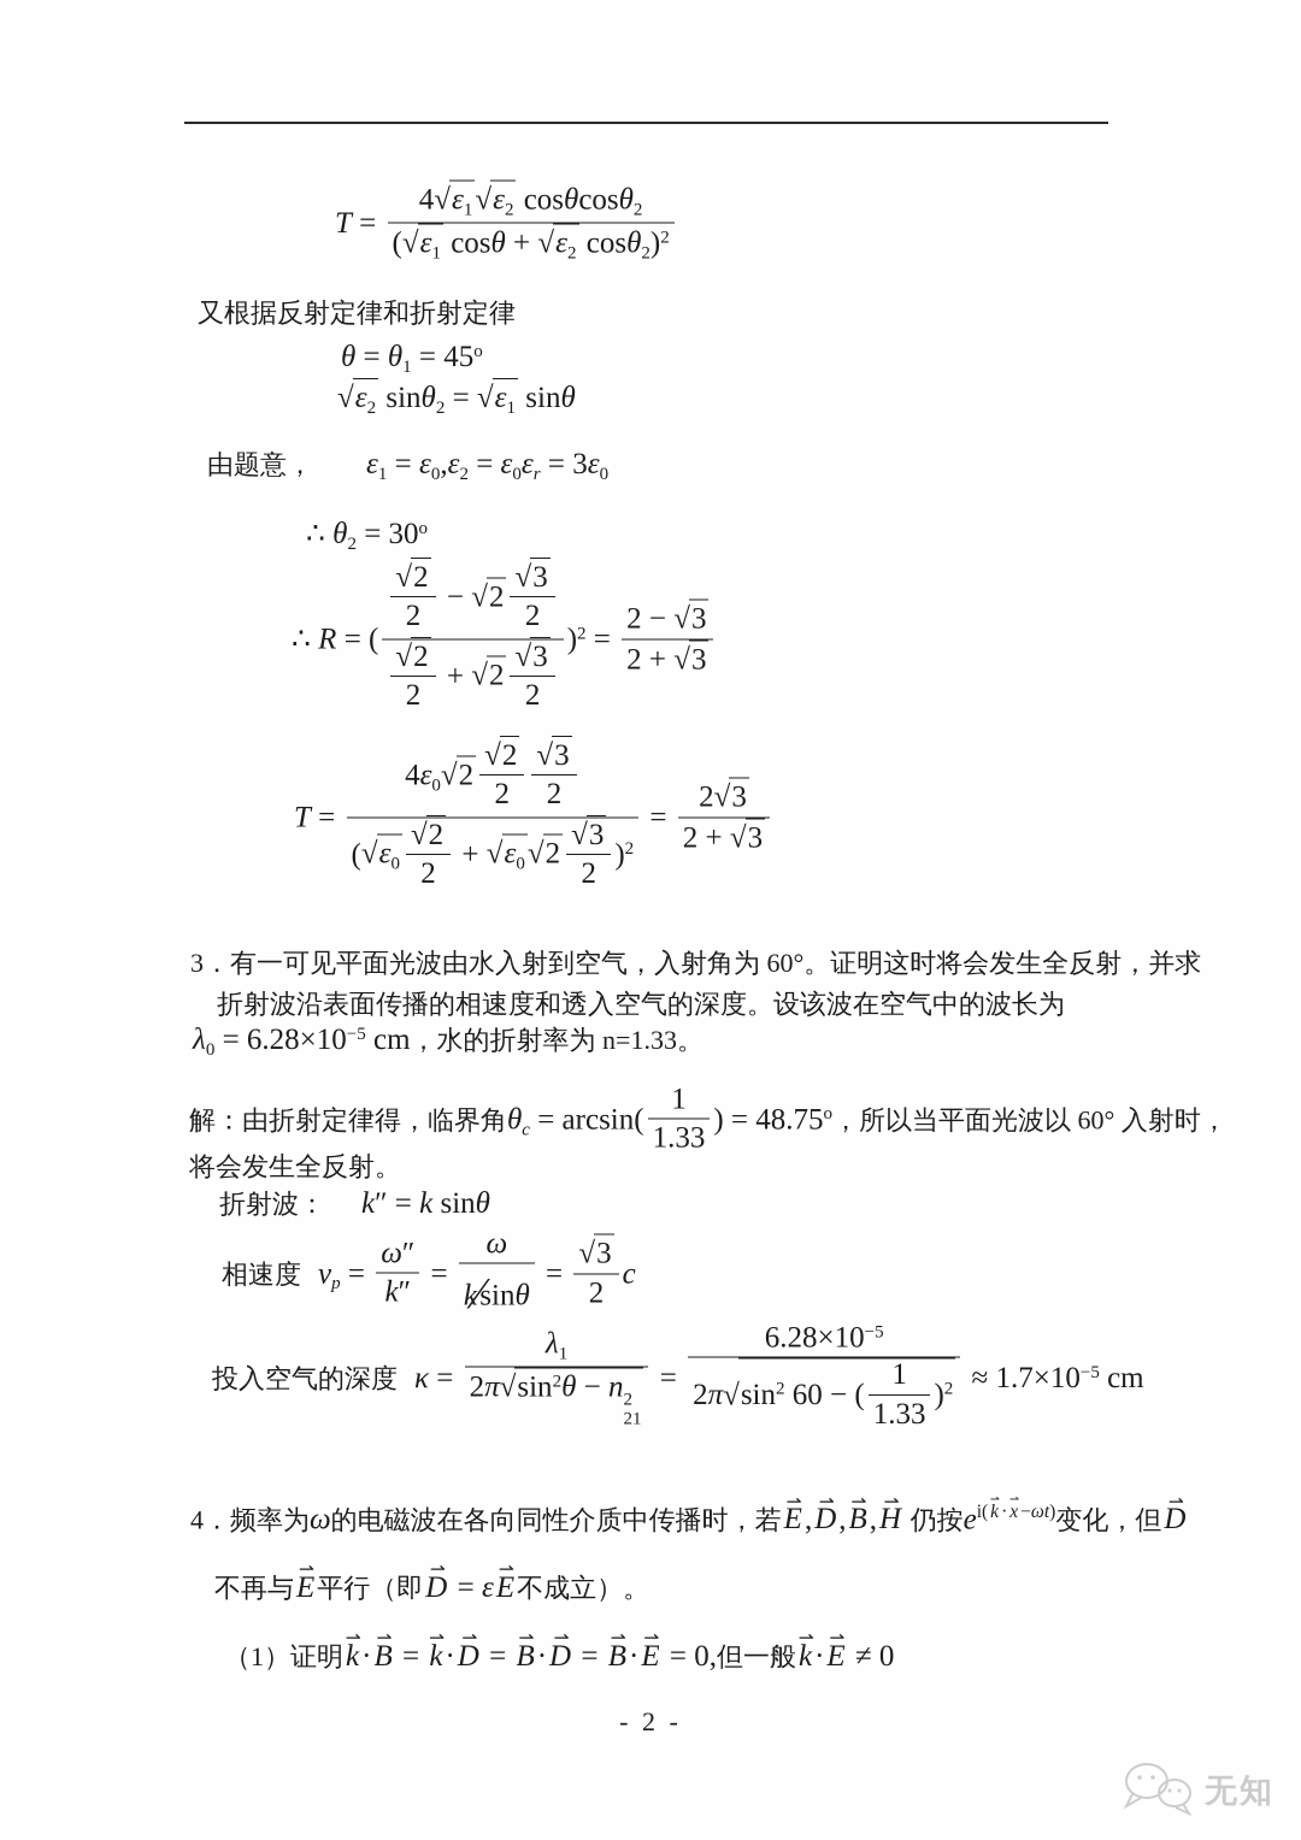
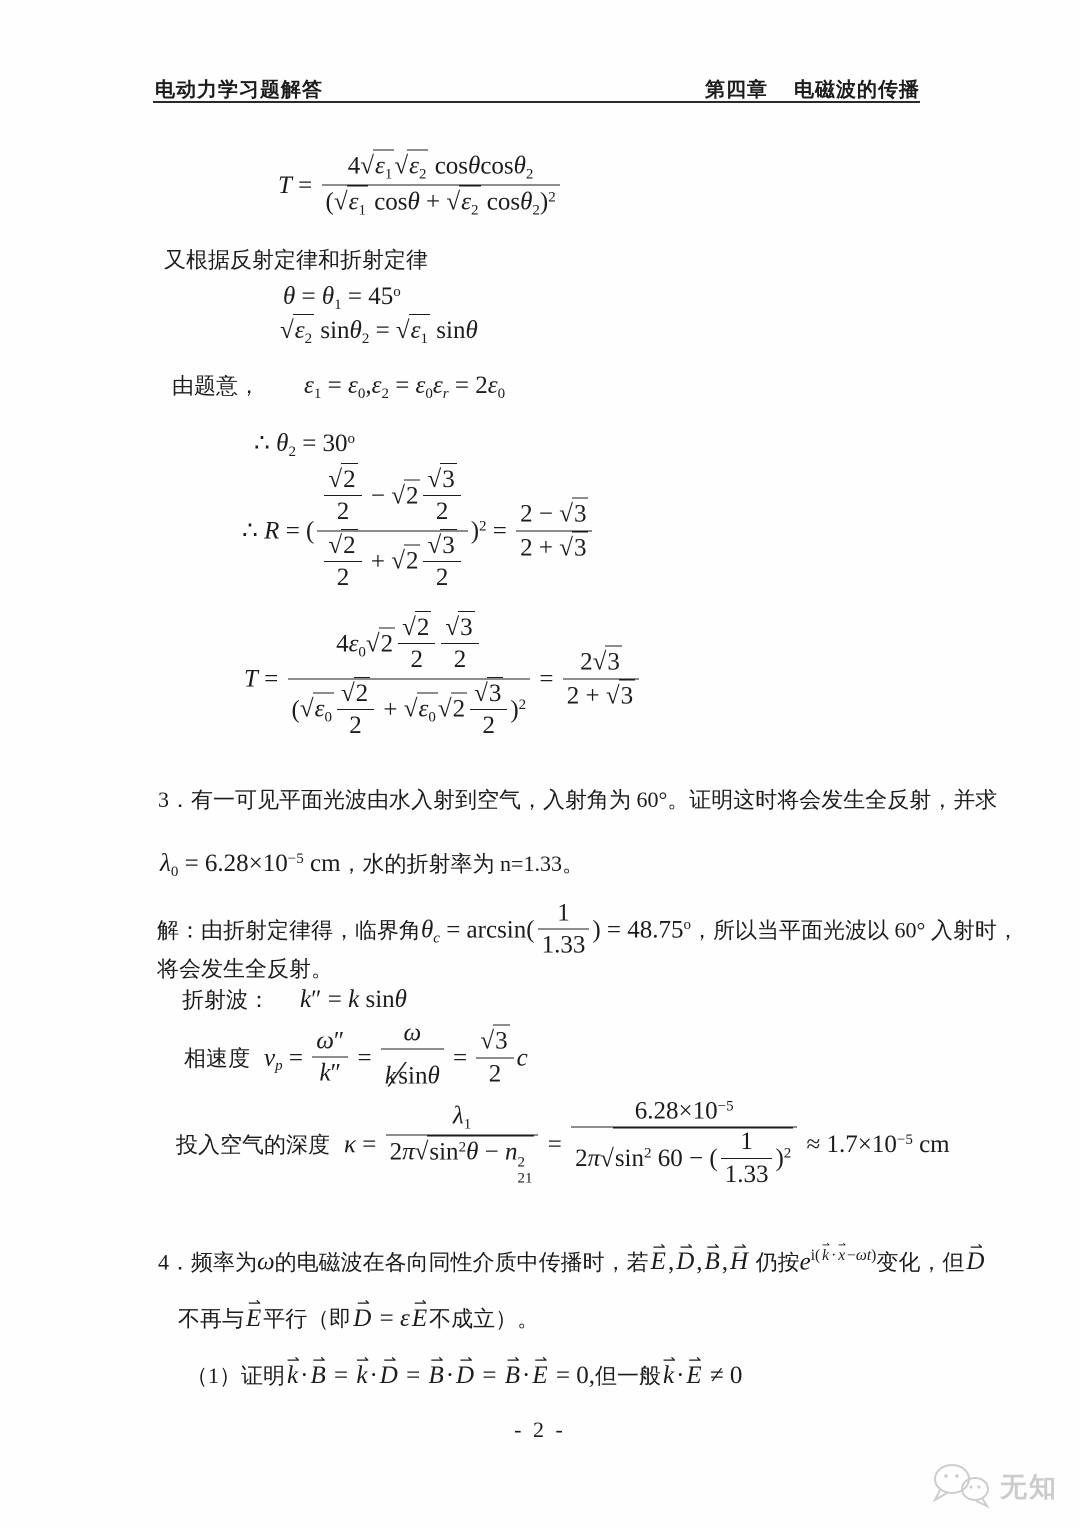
+ 电动力学习题解答
+ 第四章
+ 电磁波的传播
  T =
  4√ε1√ε2 cosθcosθ2
  (√ε1 cosθ + √ε2 cosθ2)2
  又根据反射定律和折射定律
  θ = θ1 = 45o
  √ε2 sinθ2 = √ε1 sinθ
- 由题意， ε1 = ε0,ε2 = ε0εr = 3ε0
+ 由题意， ε1 = ε0,ε2 = ε0εr = 2ε0
  ∴ θ2 = 30o
  ∴ R = (
  √2
  2
  − √2
  √3
  2
  √2
  2
  + √2
  √3
  2
  )2 =
  2 − √3
  2 + √3
  T =
  4ε0√2
  √2
  2
  √3
  2
  (√ε0
  √2
  2
  + √ε0√2
  √3
  2
  )2
  =
  2√3
  2 + √3
  3．有一可见平面光波由水入射到空气，入射角为 60°。证明这时将会发生全反射，并求
- 折射波沿表面传播的相速度和透入空气的深度。设该波在空气中的波长为
  λ0 = 6.28×10−5 cm，水的折射率为 n=1.33。
  解：由折射定律得，临界角θc = arcsin(
  1
  1.33
  ) = 48.75o，所以当平面光波以 60° 入射时，
  将会发生全反射。
  折射波： k″ = k sinθ
  相速度 vp =
  ω″
  k″
  =
  ω
  k∕sinθ
  =
  √3
  2
  c
  投入空气的深度 κ =
  λ1
  2π√sin2θ − n
  2
  21
  =
  6.28×10−5
  2π√sin2 60 − (
  1
  1.33
  )2
  ≈ 1.7×10−5 cm
  4．频率为ω的电磁波在各向同性介质中传播时，若E,D,B,H 仍按ei(k·x−ωt)变化，但D
  不再与E平行（即D = εE不成立）。
  （1）证明k·B = k·D = B·D = B·E = 0,但一般k·E ≠ 0
  - 2 -
  无知
